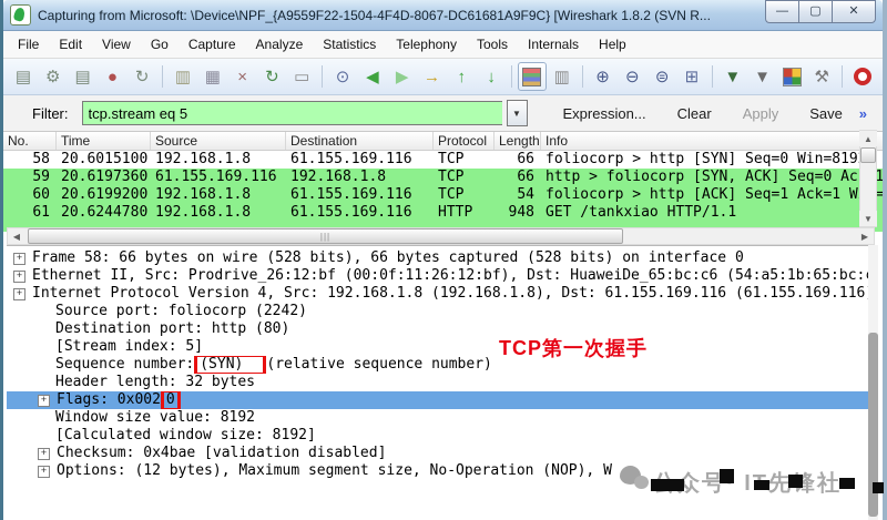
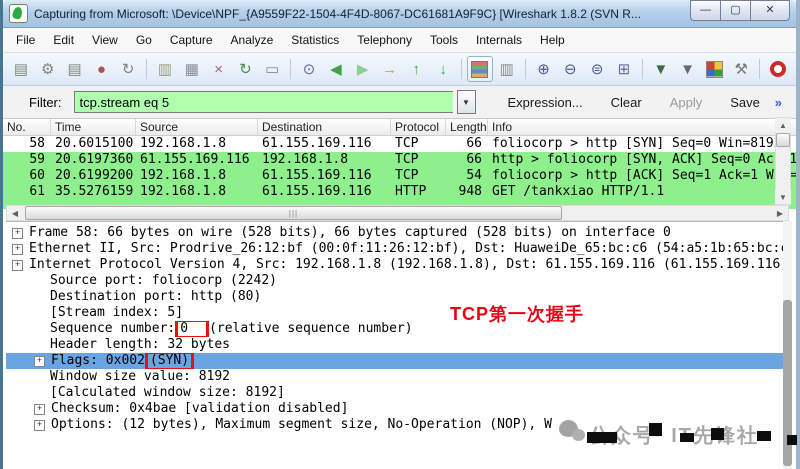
  Capturing from Microsoft: \Device\NPF_{A9559F22-1504-4F4D-8067-DC61681A9F9C} [Wireshark 1.8.2 (SVN R...
  —
  ▢
  ✕
  File
  Edit
  View
  Go
  Capture
  Analyze
  Statistics
  Telephony
  Tools
  Internals
  Help
  ▤
  ⚙
  ▤
  ●
  ↻
  ▥
  ▦
  ×
  ↻
  ▭
  ⊙
  ◀
  ▶
  →
  ↑
  ↓
  ▥
  ⊕
  ⊖
  ⊜
  ⊞
  ▼
  ▼
  ⚒
  Filter:
  tcp.stream eq 5
  ▼
  Expression... Clear Apply Save
  »
  No.
  Time
  Source
  Destination
  Protocol
  Length
  Info
  58
  20.6015100
  192.168.1.8
  61.155.169.116
  TCP
  66
  foliocorp > http [SYN] Seq=0 Win=819
  59
  20.6197360
  61.155.169.116
  192.168.1.8
  TCP
  66
  http > foliocorp [SYN, ACK] Seq=0 Ac1
  60
  20.6199200
  192.168.1.8
  61.155.169.116
  TCP
  54
  foliocorp > http [ACK] Seq=1 Ack=1 W=
  61
- 20.6244780
+ 35.5276159
  192.168.1.8
  61.155.169.116
  HTTP
  948
  GET /tankxiao HTTP/1.1
  ◀
  |||
  ▶
  ▲
  ▼
  +
  Frame 58: 66 bytes on wire (528 bits), 66 bytes captured (528 bits) on interface 0
  +
  Ethernet II, Src: Prodrive_26:12:bf (00:0f:11:26:12:bf), Dst: HuaweiDe_65:bc:c6 (54:a5:1b:65:bc:
  +
  Internet Protocol Version 4, Src: 192.168.1.8 (192.168.1.8), Dst: 61.155.169.116 (61.155.169.116
  Source port: foliocorp (2242)
  Destination port: http (80)
  [Stream index: 5]
  Sequence number:
- (SYN)
+ 0
  (relative sequence number)
  Header length: 32 bytes
  +
  Flags: 0x002
- 0
+ (SYN)
  Window size value: 8192
  [Calculated window size: 8192]
  +
  Checksum: 0x4bae [validation disabled]
  +
  Options: (12 bytes), Maximum segment size, No-Operation (NOP), W
  TCP第一次握手
  众号· I先锋社
